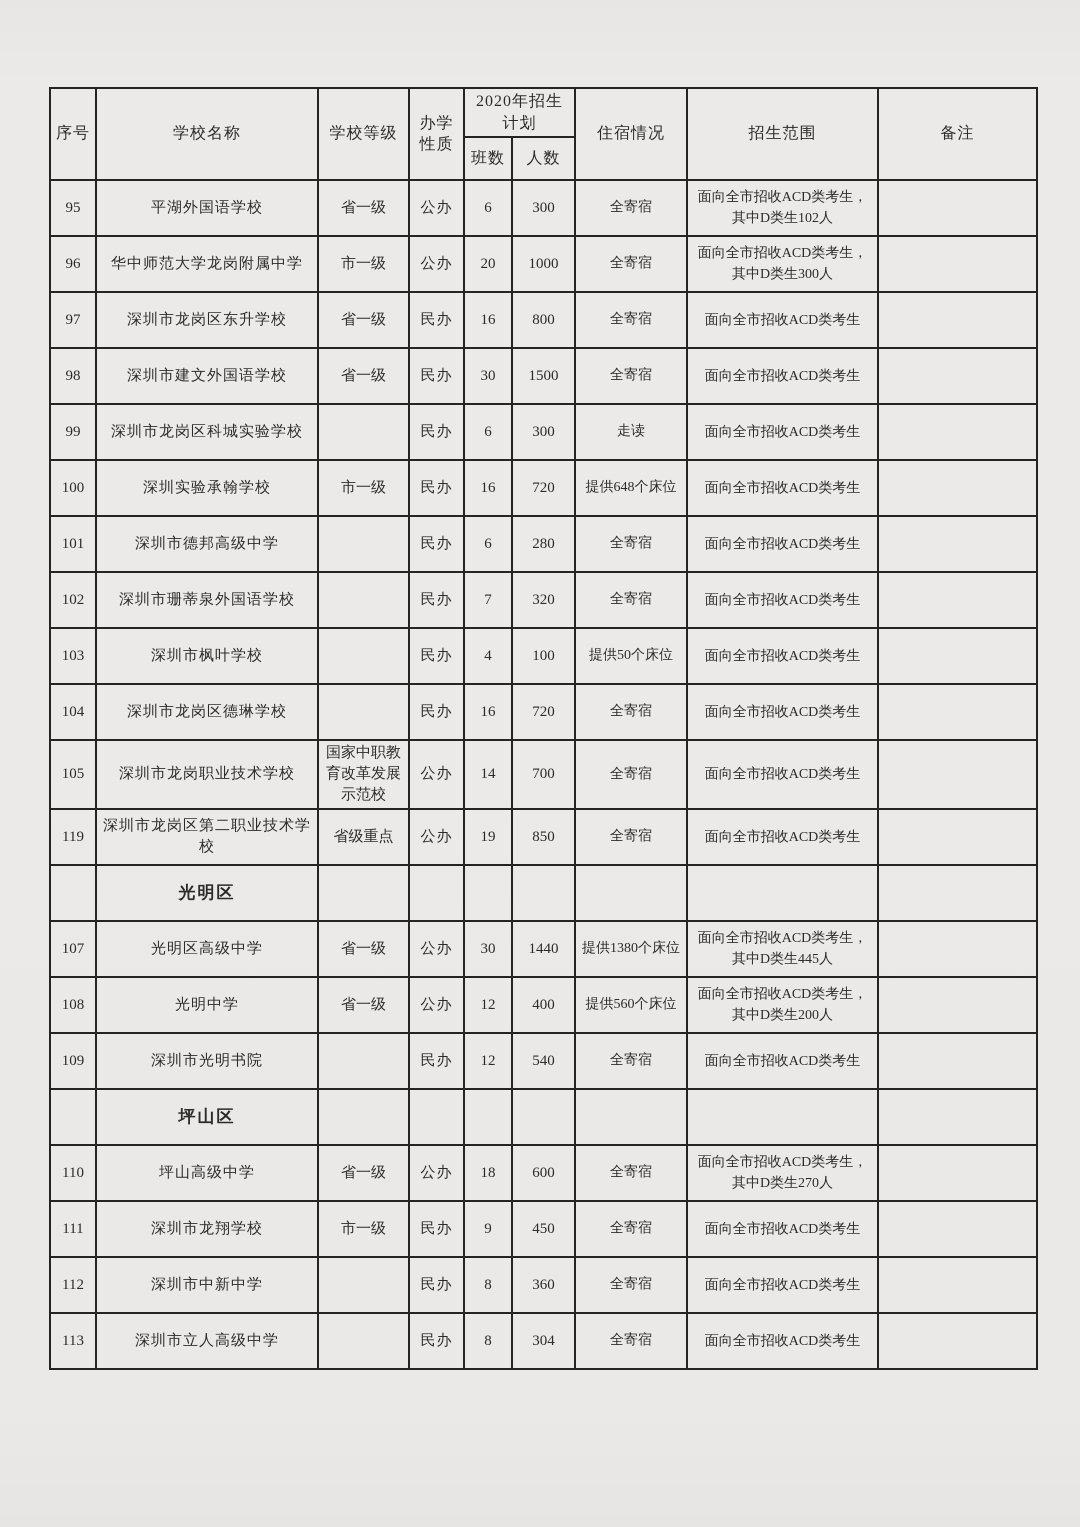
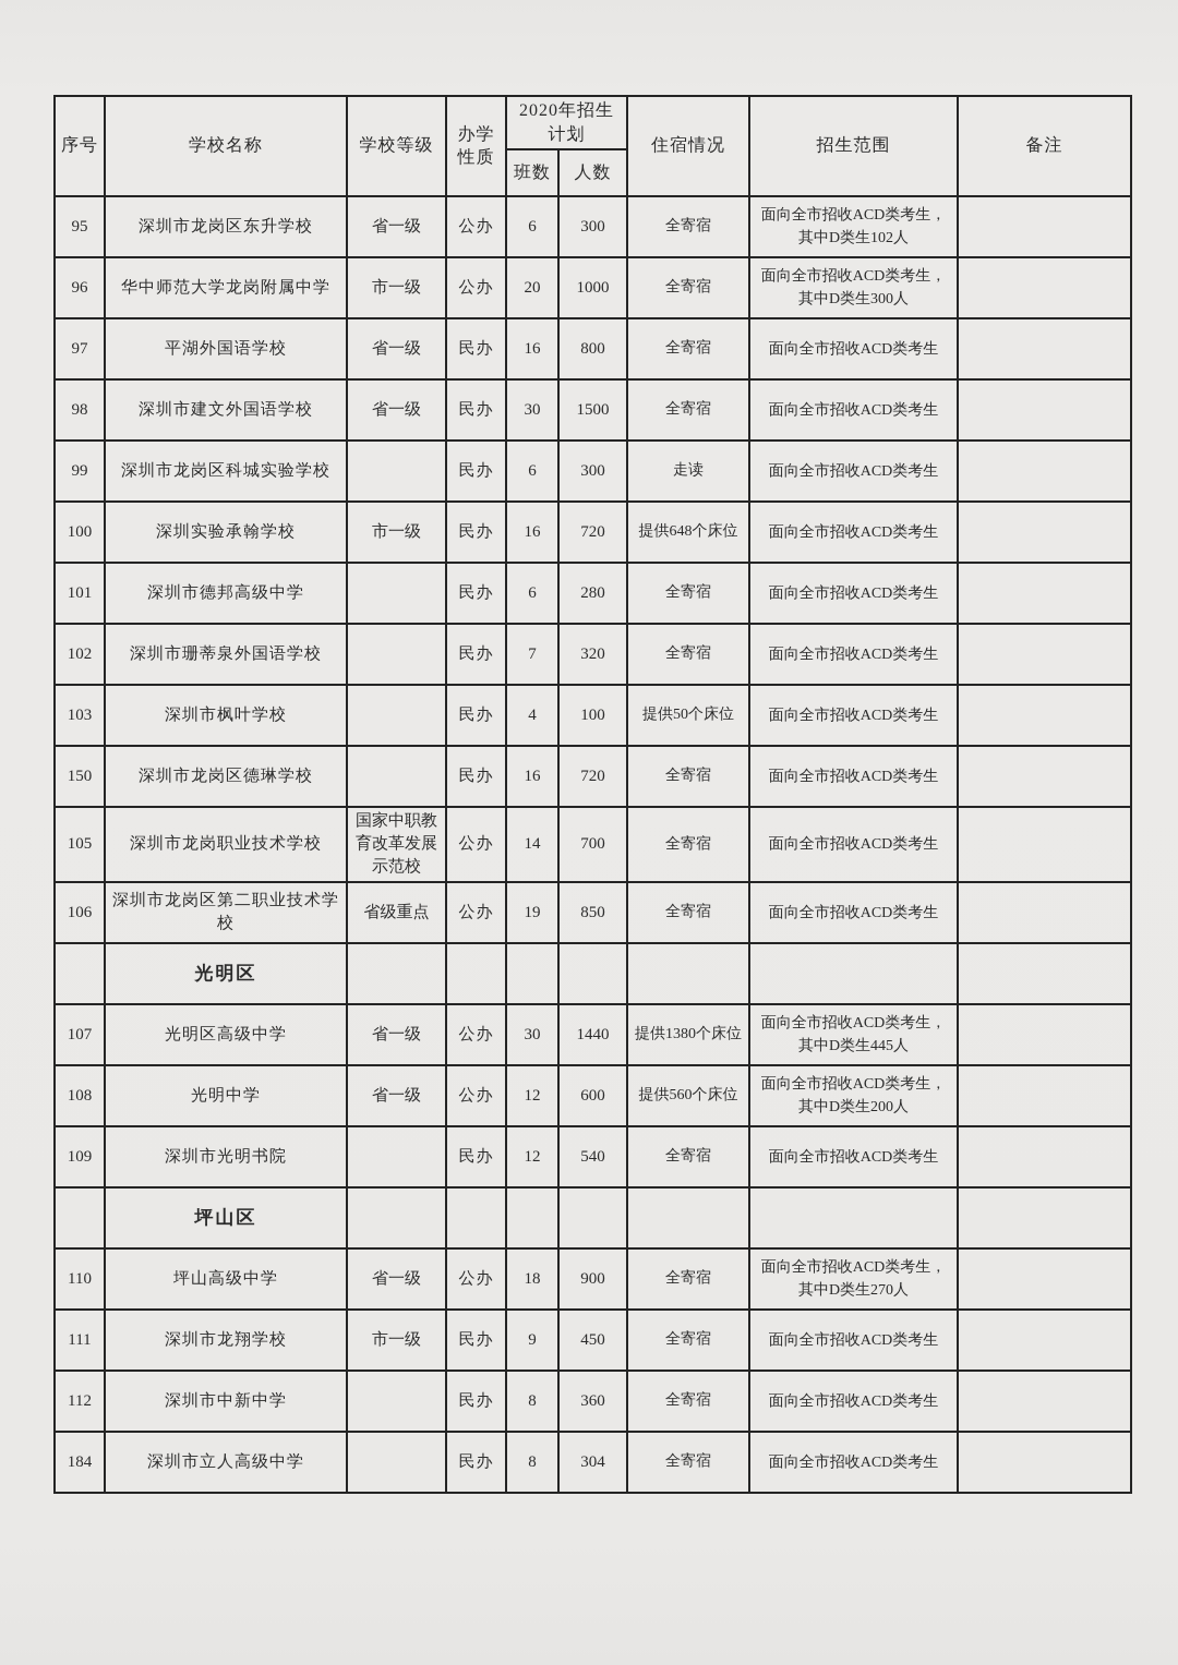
  序号	学校名称	学校等级	办学性质	2020年招生计划	住宿情况	招生范围	备注
  班数	人数
- 95	平湖外国语学校	省一级	公办	6	300	全寄宿	面向全市招收ACD类考生，其中D类生102人
+ 95	深圳市龙岗区东升学校	省一级	公办	6	300	全寄宿	面向全市招收ACD类考生，其中D类生102人
  96	华中师范大学龙岗附属中学	市一级	公办	20	1000	全寄宿	面向全市招收ACD类考生，其中D类生300人
- 97	深圳市龙岗区东升学校	省一级	民办	16	800	全寄宿	面向全市招收ACD类考生
+ 97	平湖外国语学校	省一级	民办	16	800	全寄宿	面向全市招收ACD类考生
  98	深圳市建文外国语学校	省一级	民办	30	1500	全寄宿	面向全市招收ACD类考生
  99	深圳市龙岗区科城实验学校		民办	6	300	走读	面向全市招收ACD类考生
  100	深圳实验承翰学校	市一级	民办	16	720	提供648个床位	面向全市招收ACD类考生
  101	深圳市德邦高级中学		民办	6	280	全寄宿	面向全市招收ACD类考生
  102	深圳市珊蒂泉外国语学校		民办	7	320	全寄宿	面向全市招收ACD类考生
  103	深圳市枫叶学校		民办	4	100	提供50个床位	面向全市招收ACD类考生
- 104	深圳市龙岗区德琳学校		民办	16	720	全寄宿	面向全市招收ACD类考生
+ 150	深圳市龙岗区德琳学校		民办	16	720	全寄宿	面向全市招收ACD类考生
  105	深圳市龙岗职业技术学校	国家中职教育改革发展示范校	公办	14	700	全寄宿	面向全市招收ACD类考生
- 119	深圳市龙岗区第二职业技术学校	省级重点	公办	19	850	全寄宿	面向全市招收ACD类考生
+ 106	深圳市龙岗区第二职业技术学校	省级重点	公办	19	850	全寄宿	面向全市招收ACD类考生
  	光明区
  107	光明区高级中学	省一级	公办	30	1440	提供1380个床位	面向全市招收ACD类考生，其中D类生445人
- 108	光明中学	省一级	公办	12	400	提供560个床位	面向全市招收ACD类考生，其中D类生200人
+ 108	光明中学	省一级	公办	12	600	提供560个床位	面向全市招收ACD类考生，其中D类生200人
  109	深圳市光明书院		民办	12	540	全寄宿	面向全市招收ACD类考生
  	坪山区
- 110	坪山高级中学	省一级	公办	18	600	全寄宿	面向全市招收ACD类考生，其中D类生270人
+ 110	坪山高级中学	省一级	公办	18	900	全寄宿	面向全市招收ACD类考生，其中D类生270人
  111	深圳市龙翔学校	市一级	民办	9	450	全寄宿	面向全市招收ACD类考生
  112	深圳市中新中学		民办	8	360	全寄宿	面向全市招收ACD类考生
- 113	深圳市立人高级中学		民办	8	304	全寄宿	面向全市招收ACD类考生
+ 184	深圳市立人高级中学		民办	8	304	全寄宿	面向全市招收ACD类考生
